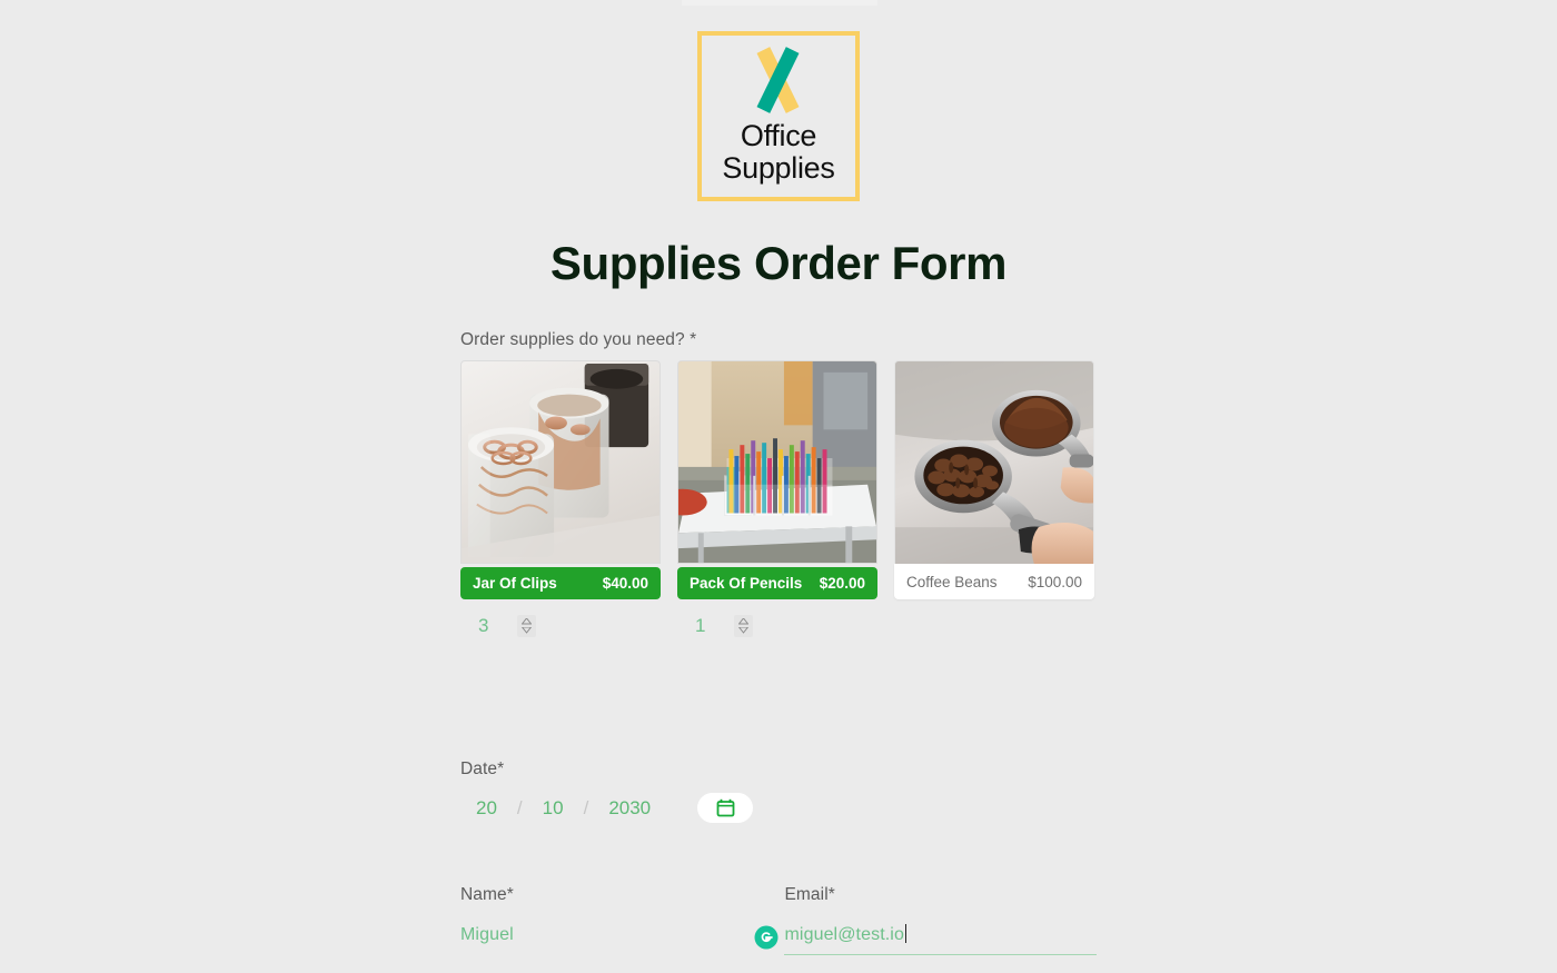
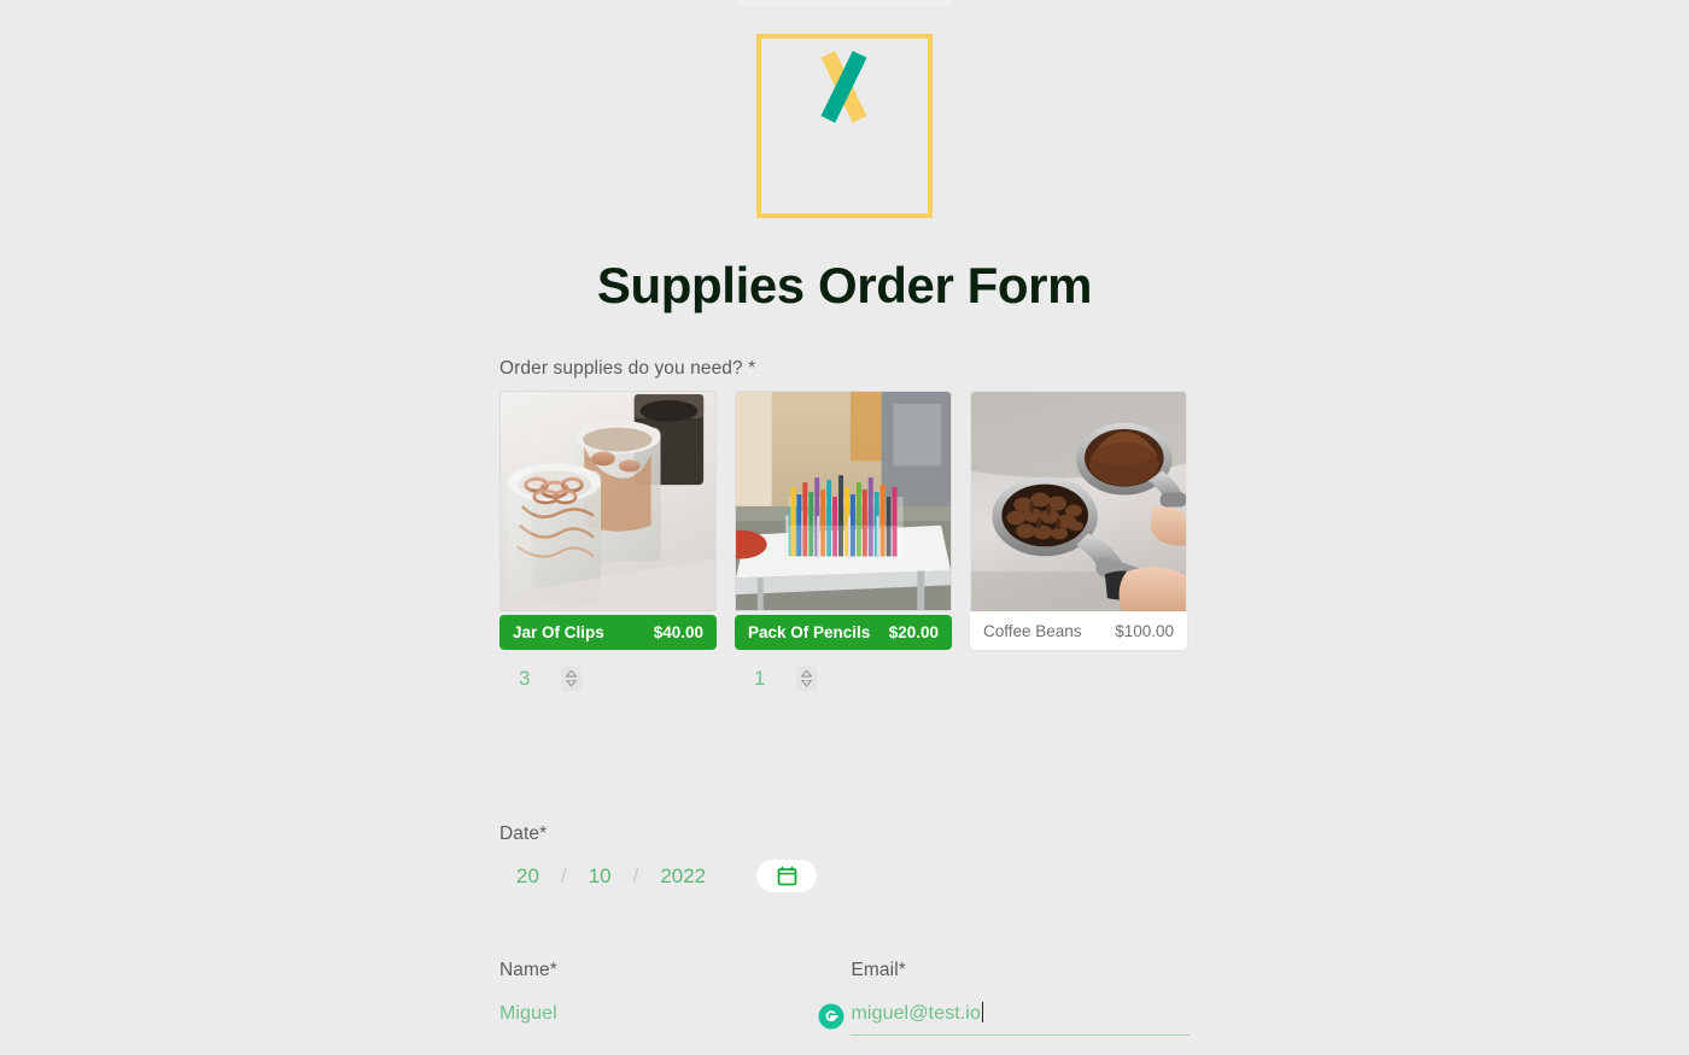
- Office
- Supplies
  Supplies Order Form
  Order supplies do you need? *
  Jar Of Clips
  $40.00
  3
  Pack Of Pencils
  $20.00
  1
  Coffee Beans
  $100.00
  Date*
  20
  /
  10
  /
- 2030
+ 2022
  Name*
  Miguel
  Email*
  miguel@test.io
